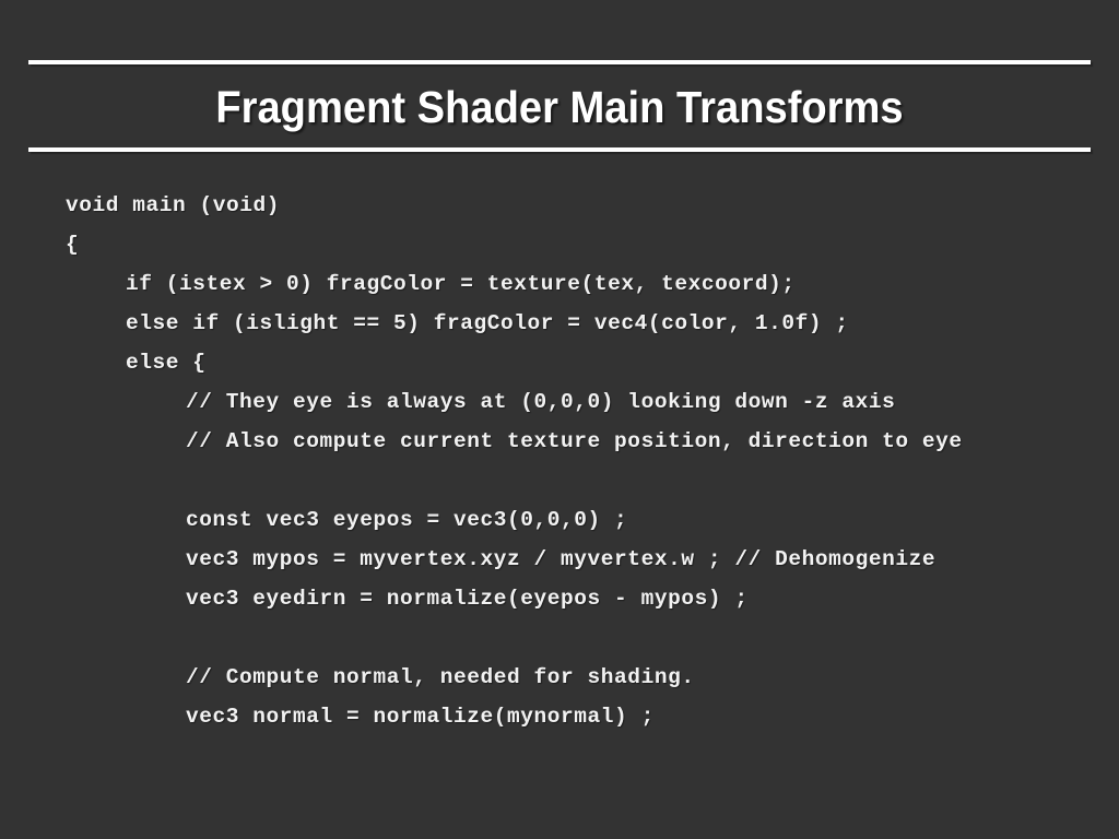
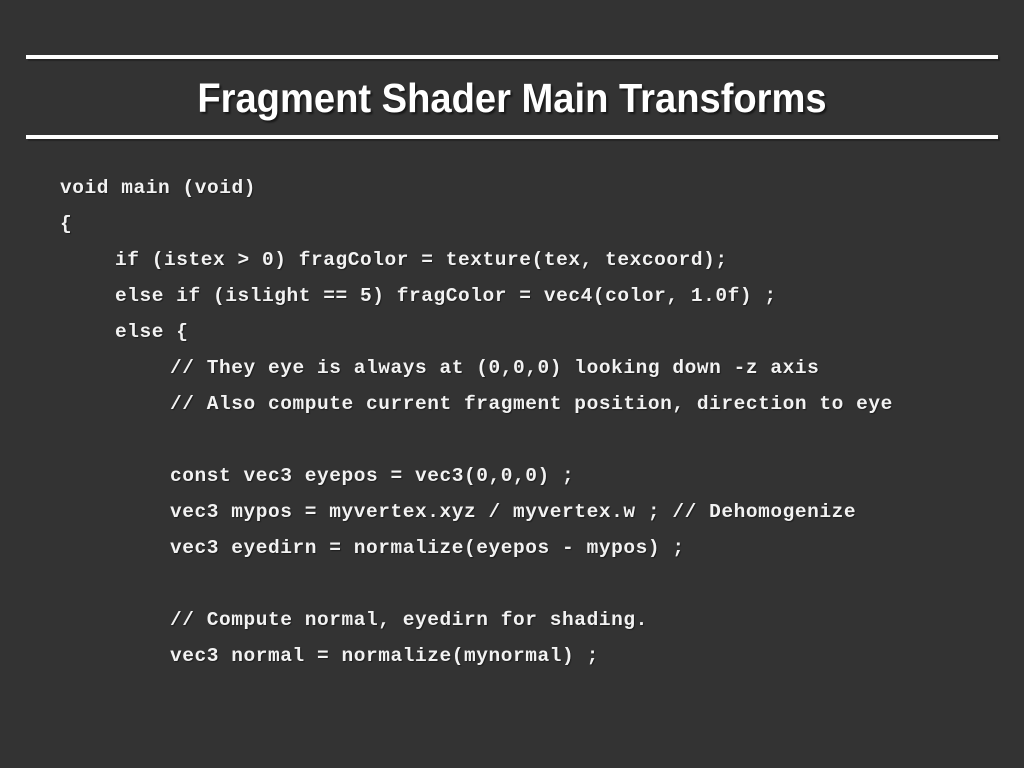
  Fragment Shader Main Transforms
  void main (void)
  {
  if (istex > 0) fragColor = texture(tex, texcoord);
  else if (islight == 5) fragColor = vec4(color, 1.0f) ;
  else {
  // They eye is always at (0,0,0) looking down -z axis
- // Also compute current texture position, direction to eye
+ // Also compute current fragment position, direction to eye
  const vec3 eyepos = vec3(0,0,0) ;
  vec3 mypos = myvertex.xyz / myvertex.w ; // Dehomogenize
  vec3 eyedirn = normalize(eyepos - mypos) ;
- // Compute normal, needed for shading.
+ // Compute normal, eyedirn for shading.
  vec3 normal = normalize(mynormal) ;
